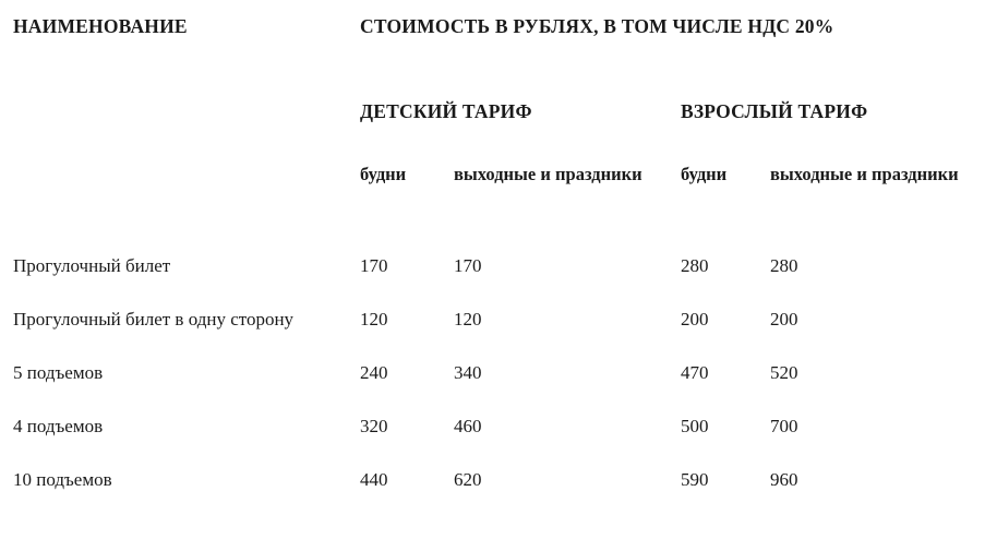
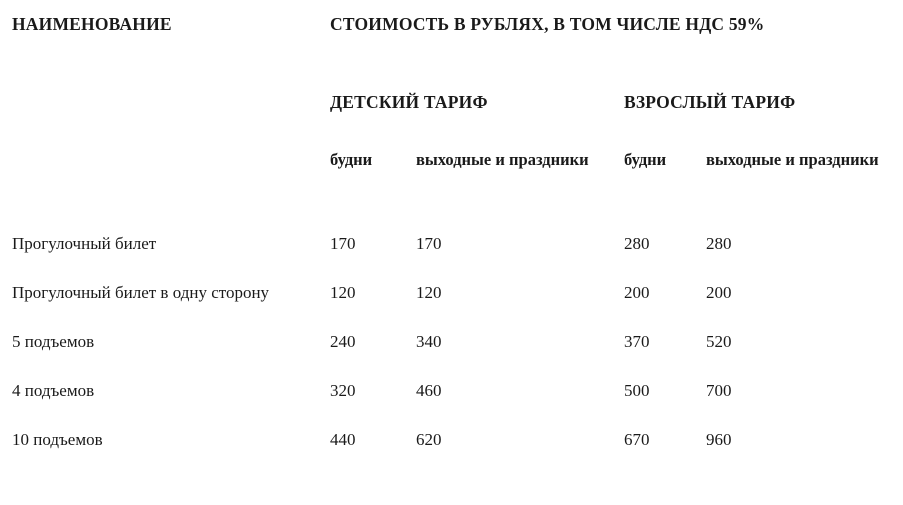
- НАИМЕНОВАНИЕ	СТОИМОСТЬ В РУБЛЯХ, В ТОМ ЧИСЛЕ НДС 20%
+ НАИМЕНОВАНИЕ	СТОИМОСТЬ В РУБЛЯХ, В ТОМ ЧИСЛЕ НДС 59%
  ДЕТСКИЙ ТАРИФ	ВЗРОСЛЫЙ ТАРИФ
  будни	выходные и праздники	будни	выходные и праздники
  Прогулочный билет	170	170	280	280
  Прогулочный билет в одну сторону	120	120	200	200
- 5 подъемов	240	340	470	520
+ 5 подъемов	240	340	370	520
  4 подъемов	320	460	500	700
- 10 подъемов	440	620	590	960
+ 10 подъемов	440	620	670	960
